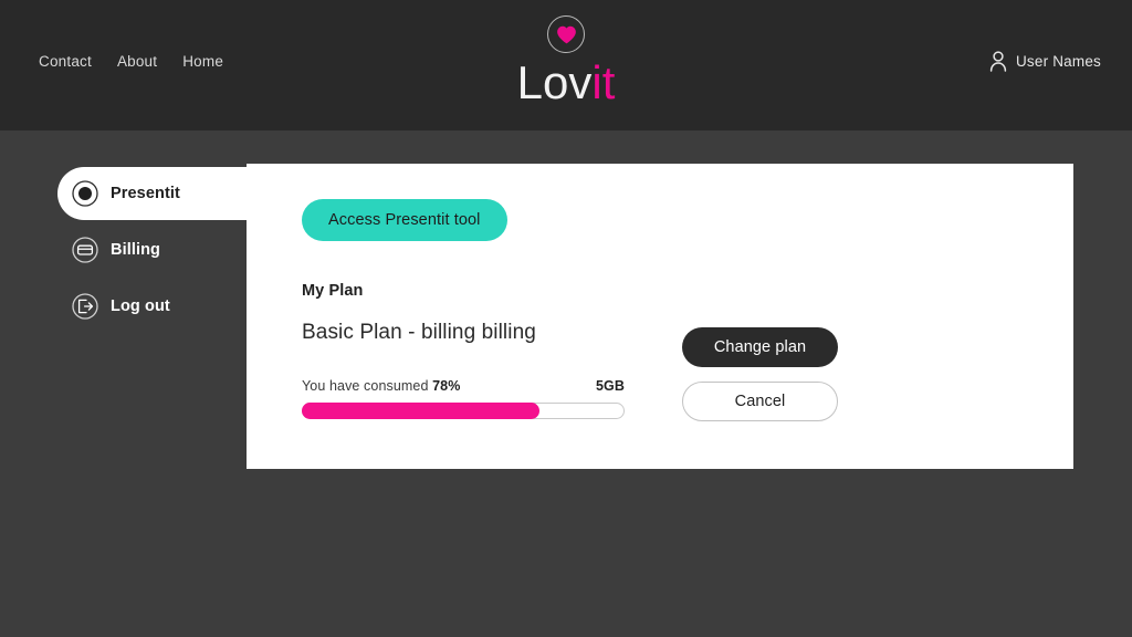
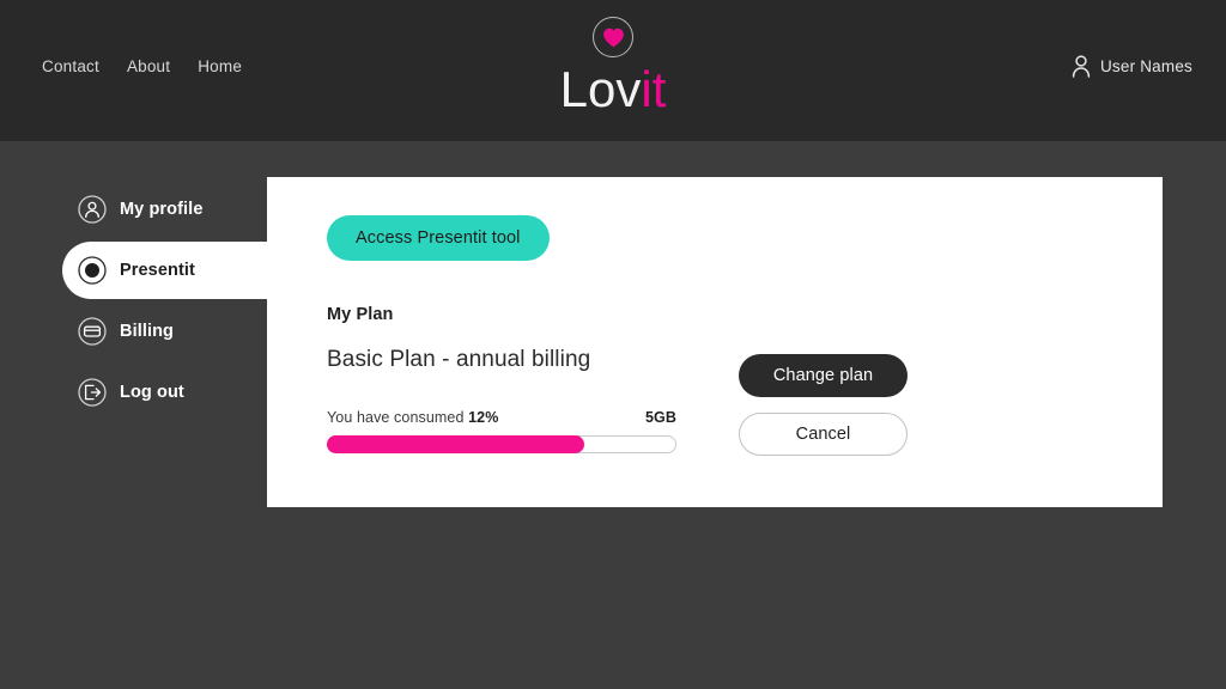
  Contact
  About
  Home
  Lovit
  User Names
+ My profile
  Presentit
  Billing
  Log out
  Access Presentit tool
  My Plan
- Basic Plan - billing billing
+ Basic Plan - annual billing
- You have consumed 78%
+ You have consumed 12%
  5GB
  Change plan
  Cancel
